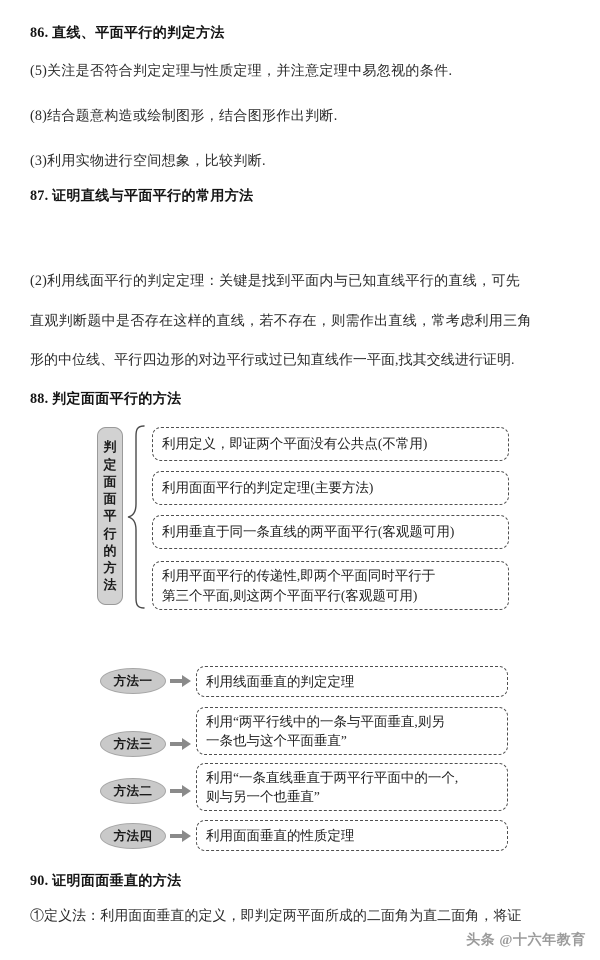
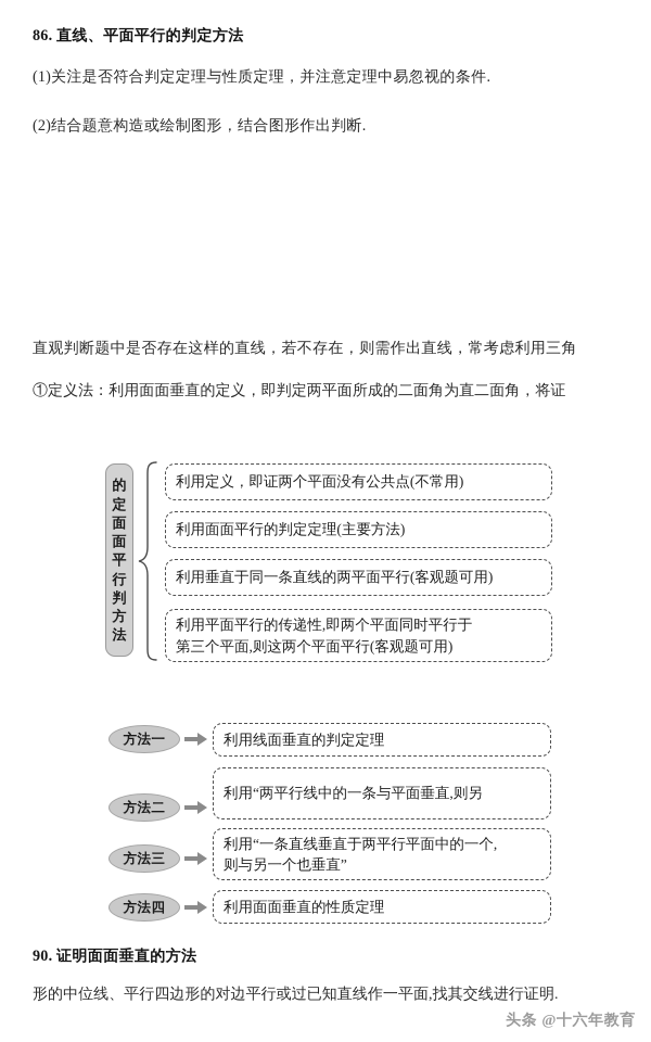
  86. 直线、平面平行的判定方法
- (5)关注是否符合判定定理与性质定理，并注意定理中易忽视的条件.
+ (1)关注是否符合判定定理与性质定理，并注意定理中易忽视的条件.
- (8)结合题意构造或绘制图形，结合图形作出判断.
+ (2)结合题意构造或绘制图形，结合图形作出判断.
- (3)利用实物进行空间想象，比较判断.
- 87. 证明直线与平面平行的常用方法
- (2)利用线面平行的判定定理：关键是找到平面内与已知直线平行的直线，可先
  直观判断题中是否存在这样的直线，若不存在，则需作出直线，常考虑利用三角
- 形的中位线、平行四边形的对边平行或过已知直线作一平面,找其交线进行证明.
+ ①定义法：利用面面垂直的定义，即判定两平面所成的二面角为直二面角，将证
- 88. 判定面面平行的方法
- 判
+ 的
  定
  面
  面
  平
  行
- 的
+ 判
  方
  法
  利用定义，即证两个平面没有公共点(不常用)
  利用面面平行的判定定理(主要方法)
  利用垂直于同一条直线的两平面平行(客观题可用)
  利用平面平行的传递性,即两个平面同时平行于
  第三个平面,则这两个平面平行(客观题可用)
  方法一
  利用线面垂直的判定定理
- 方法三
+ 方法二
  利用“两平行线中的一条与平面垂直,则另
- 一条也与这个平面垂直”
- 方法二
+ 方法三
  利用“一条直线垂直于两平行平面中的一个,
  则与另一个也垂直”
  方法四
  利用面面垂直的性质定理
  90. 证明面面垂直的方法
- ①定义法：利用面面垂直的定义，即判定两平面所成的二面角为直二面角，将证
+ 形的中位线、平行四边形的对边平行或过已知直线作一平面,找其交线进行证明.
  头条 @十六年教育
